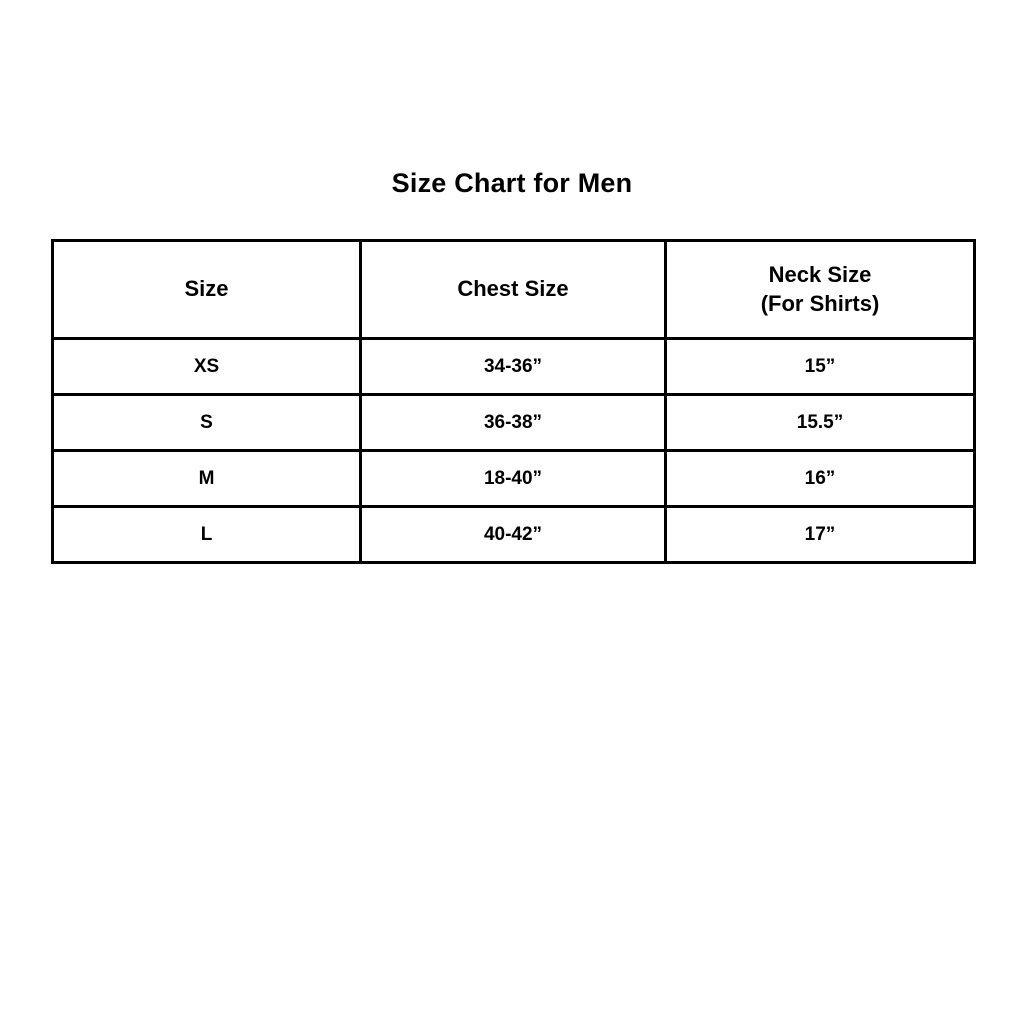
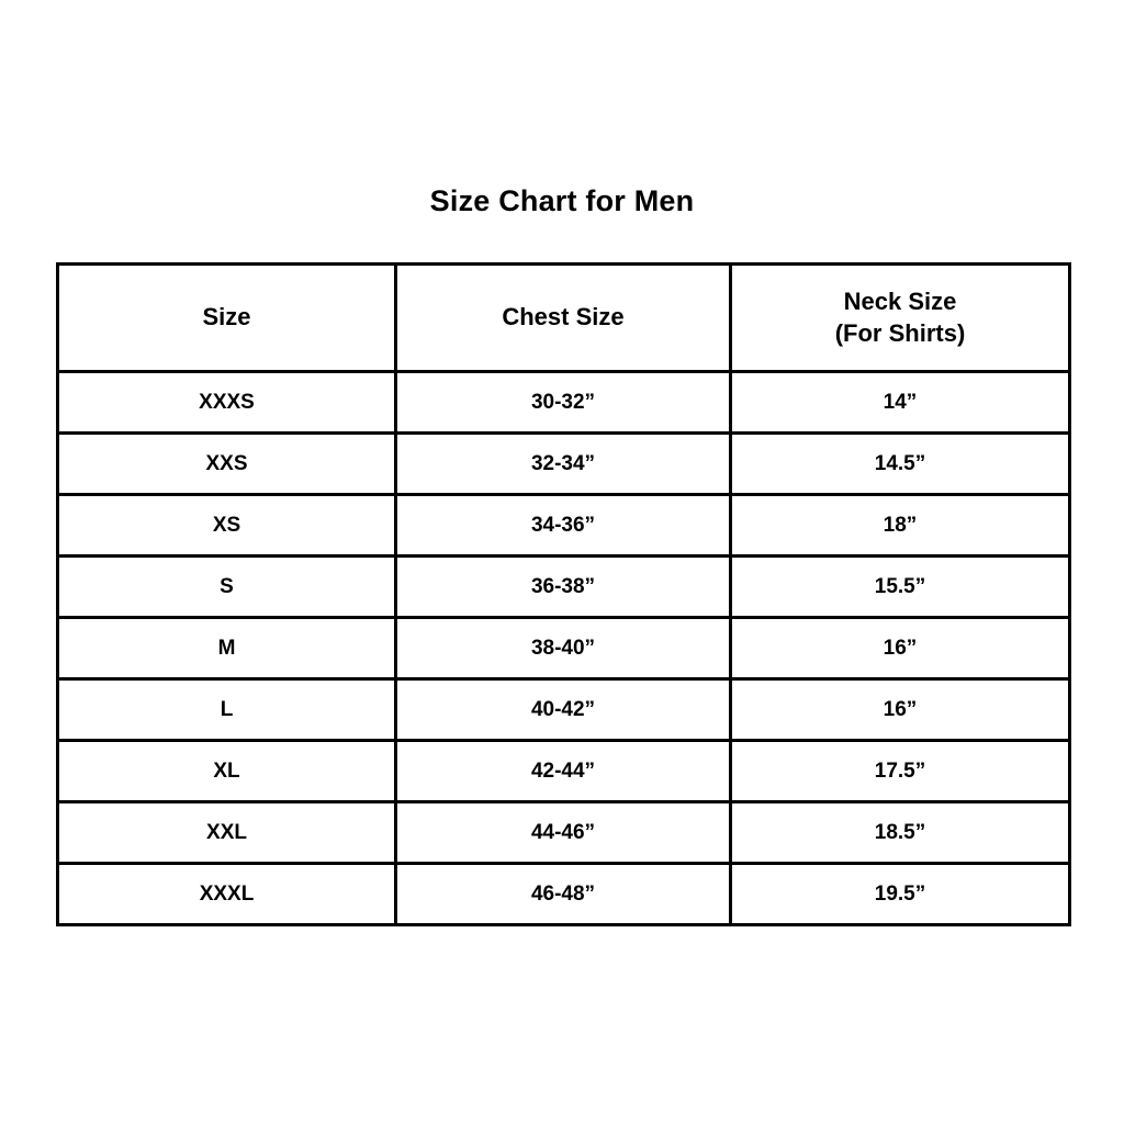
  Size Chart for Men
  Size	Chest Size	Neck Size (For Shirts)
+ XXXS	30-32”	14”
+ XXS	32-34”	14.5”
- XS	34-36”	15”
+ XS	34-36”	18”
  S	36-38”	15.5”
- M	18-40”	16”
+ M	38-40”	16”
- L	40-42”	17”
+ L	40-42”	16”
+ XL	42-44”	17.5”
+ XXL	44-46”	18.5”
+ XXXL	46-48”	19.5”
